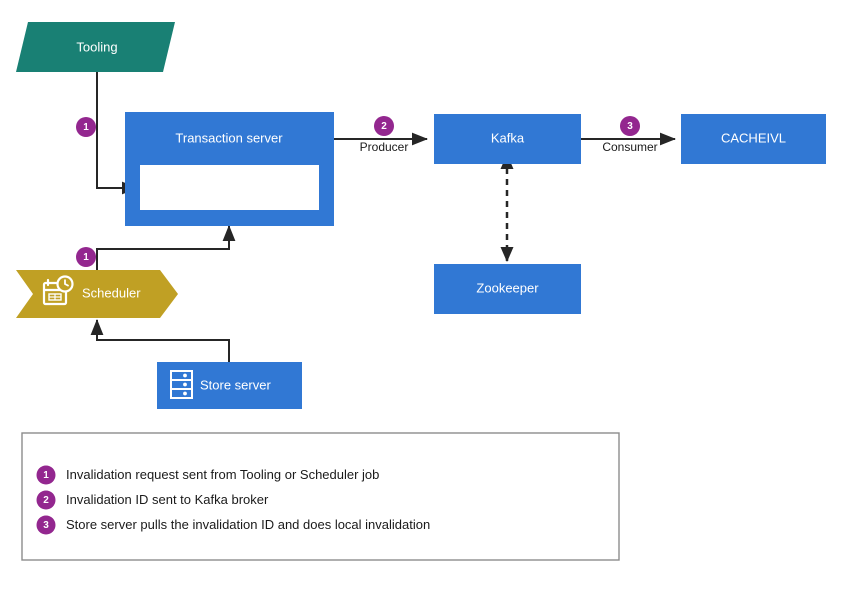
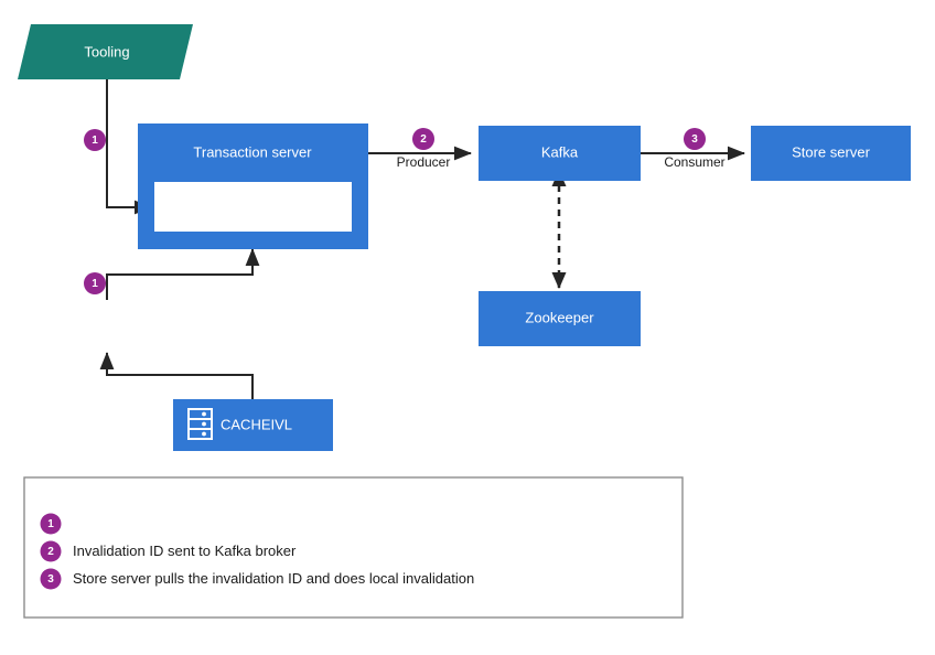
  Tooling
  Transaction server
  Kafka
- CACHEIVL
+ Store server
  Zookeeper
- Scheduler
- Store server
+ CACHEIVL
  Producer
  Consumer
  1
  1
  2
  3
  1
- Invalidation request sent from Tooling or Scheduler job
  2
  Invalidation ID sent to Kafka broker
  3
  Store server pulls the invalidation ID and does local invalidation
